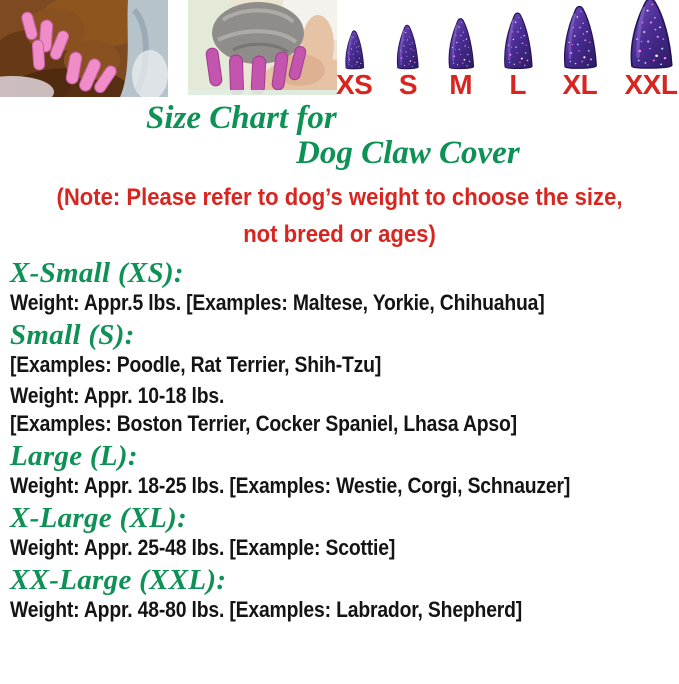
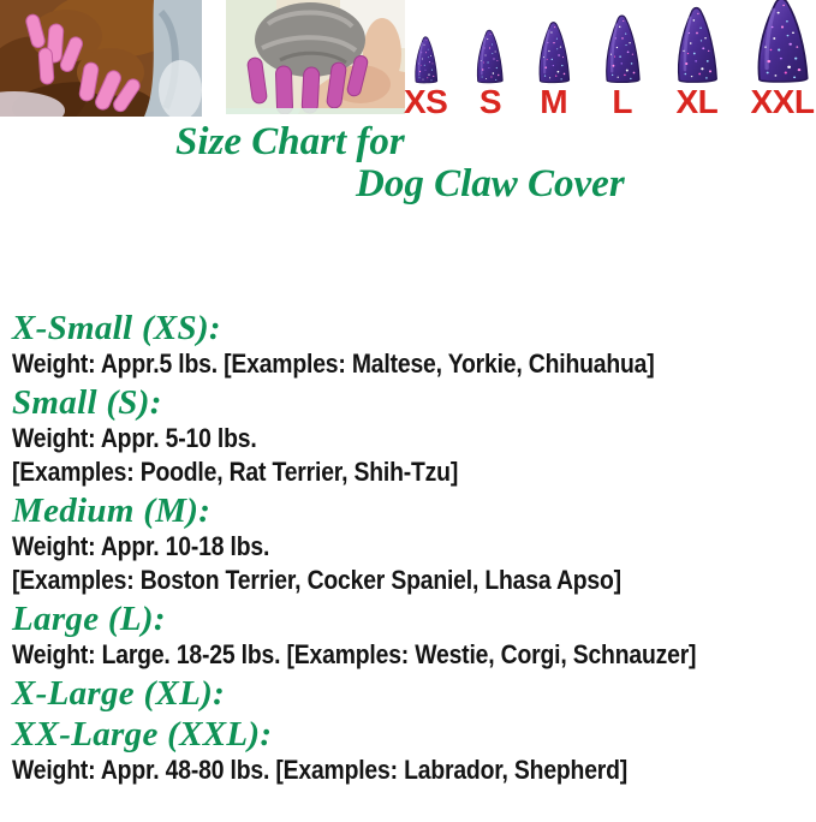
  XS
  S
  M
  L
  XL
  XXL
  Size Chart for
  Dog Claw Cover
- (Note: Please refer to dog’s weight to choose the size,
- not breed or ages)
  X-Small (XS):
  Weight: Appr.5 lbs. [Examples: Maltese, Yorkie, Chihuahua]
  Small (S):
+ Weight: Appr. 5-10 lbs.
  [Examples: Poodle, Rat Terrier, Shih-Tzu]
+ Medium (M):
  Weight: Appr. 10-18 lbs.
  [Examples: Boston Terrier, Cocker Spaniel, Lhasa Apso]
  Large (L):
- Weight: Appr. 18-25 lbs. [Examples: Westie, Corgi, Schnauzer]
+ Weight: Large. 18-25 lbs. [Examples: Westie, Corgi, Schnauzer]
  X-Large (XL):
- Weight: Appr. 25-48 lbs. [Example: Scottie]
  XX-Large (XXL):
  Weight: Appr. 48-80 lbs. [Examples: Labrador, Shepherd]
